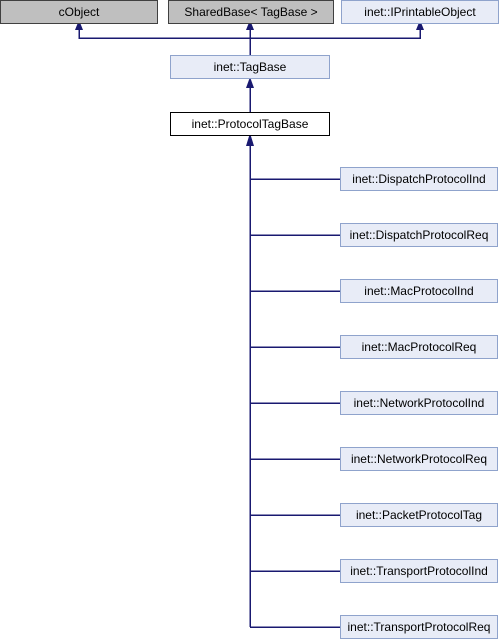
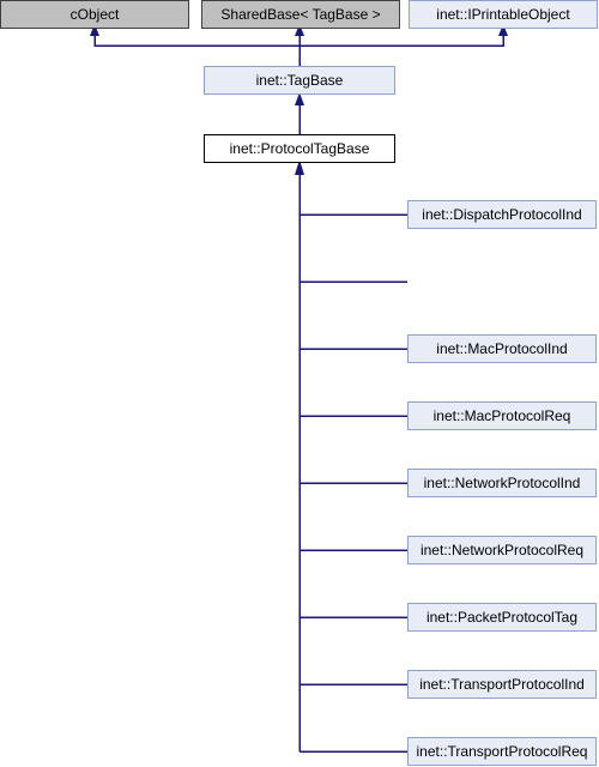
  cObject
  SharedBase< TagBase >
  inet::IPrintableObject
  inet::TagBase
  inet::ProtocolTagBase
  inet::DispatchProtocolInd
- inet::DispatchProtocolReq
  inet::MacProtocolInd
  inet::MacProtocolReq
  inet::NetworkProtocolInd
  inet::NetworkProtocolReq
  inet::PacketProtocolTag
  inet::TransportProtocolInd
  inet::TransportProtocolReq
